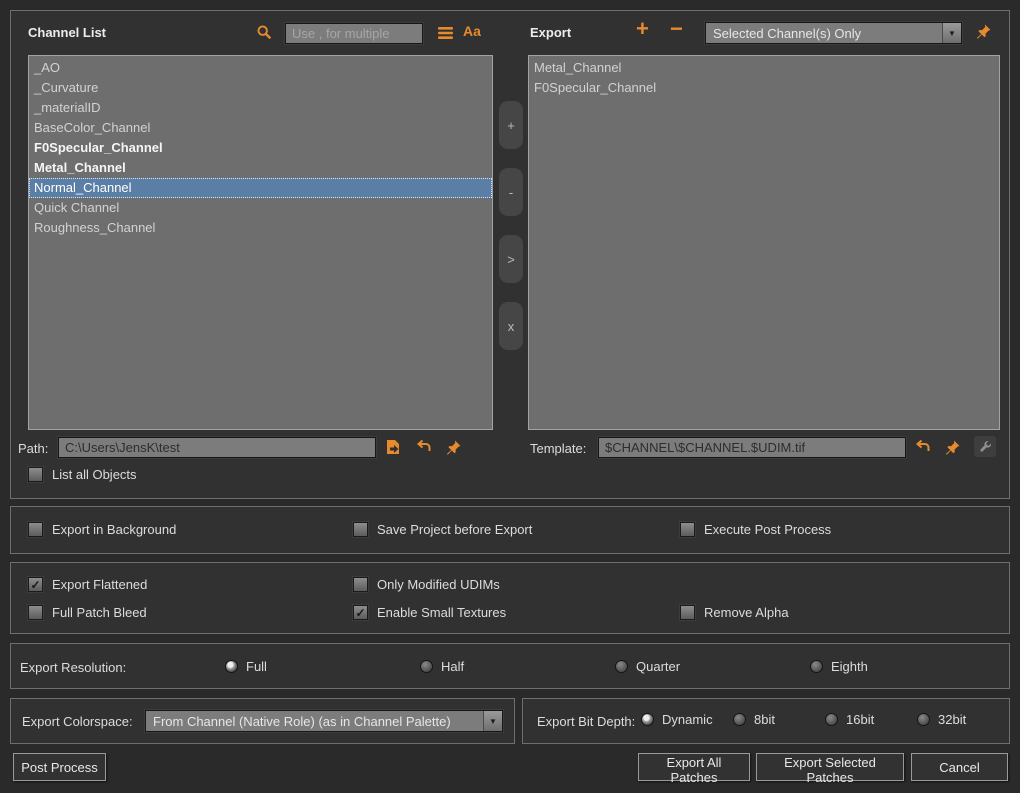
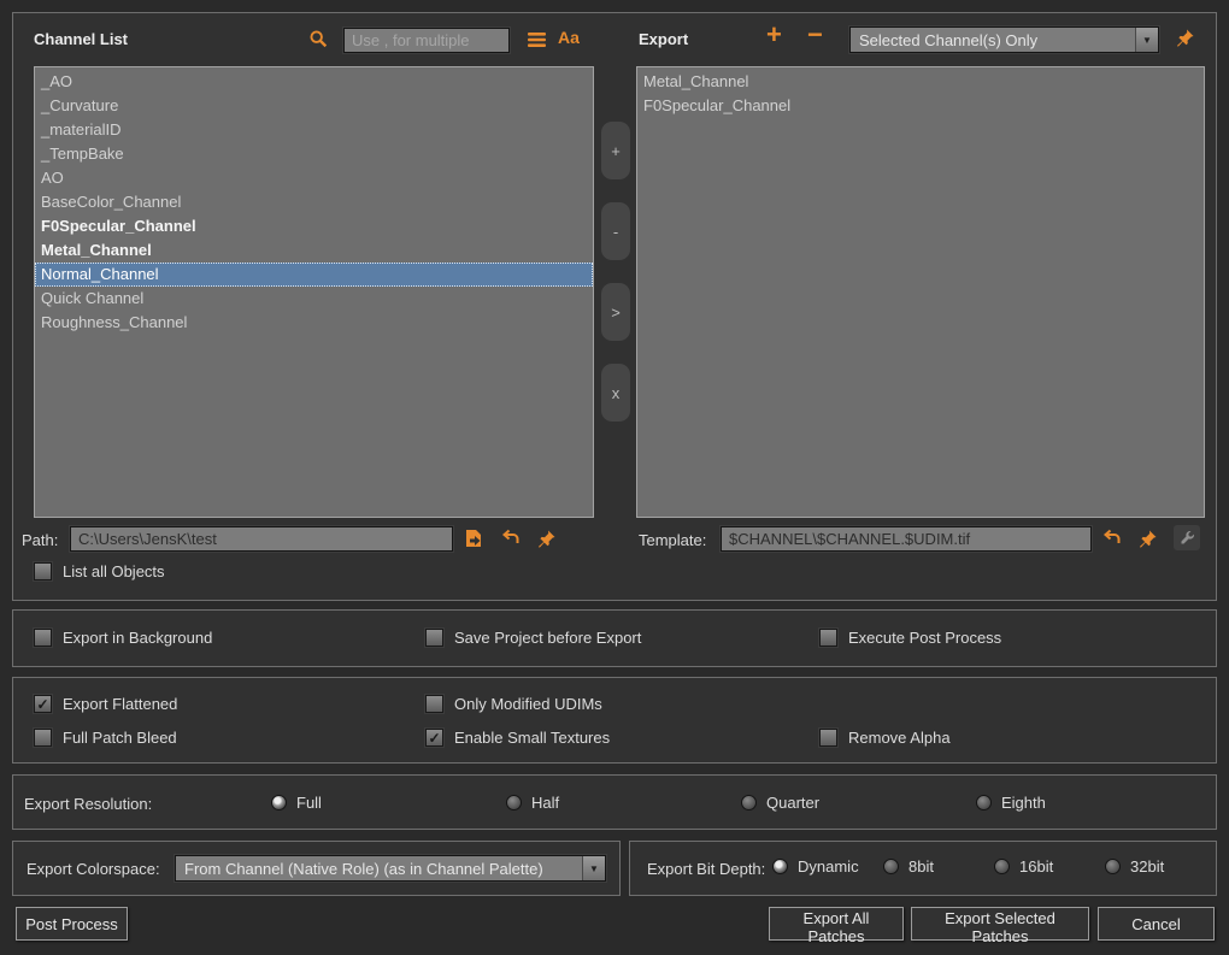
  Channel List
  Use , for multiple
  Aa
  Export
  +
  −
  Selected Channel(s) Only
  ▼
  _AO
  _Curvature
  _materialID
+ _TempBake
+ AO
  BaseColor_Channel
  F0Specular_Channel
  Metal_Channel
  Normal_Channel
  Quick Channel
  Roughness_Channel
  Metal_Channel
  F0Specular_Channel
  +
  -
  >
  x
  Path:
  C:\Users\JensK\test
  List all Objects
  Template:
  $CHANNEL\$CHANNEL.$UDIM.tif
  Export in Background
  Save Project before Export
  Execute Post Process
  ✓
  Export Flattened
  Only Modified UDIMs
  Full Patch Bleed
  ✓
  Enable Small Textures
  Remove Alpha
  Export Resolution:
  Full
  Half
  Quarter
  Eighth
  Export Colorspace:
  From Channel (Native Role) (as in Channel Palette)
  ▼
  Export Bit Depth:
  Dynamic
  8bit
  16bit
  32bit
  Post Process
  Export All Patches
  Export Selected Patches
  Cancel
